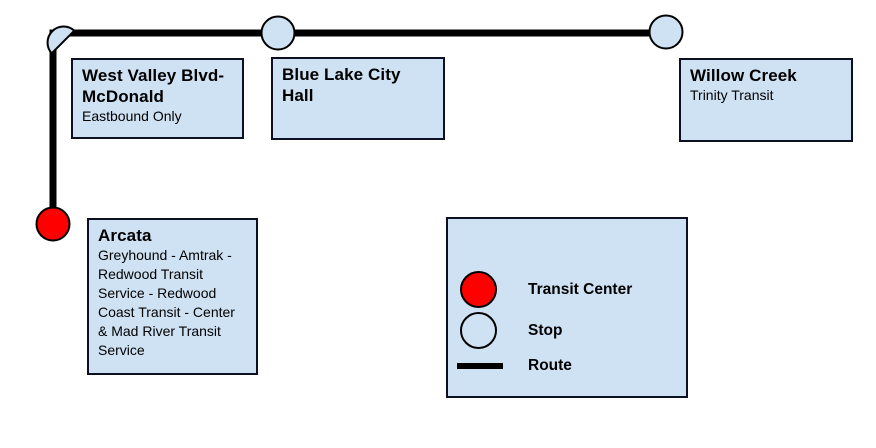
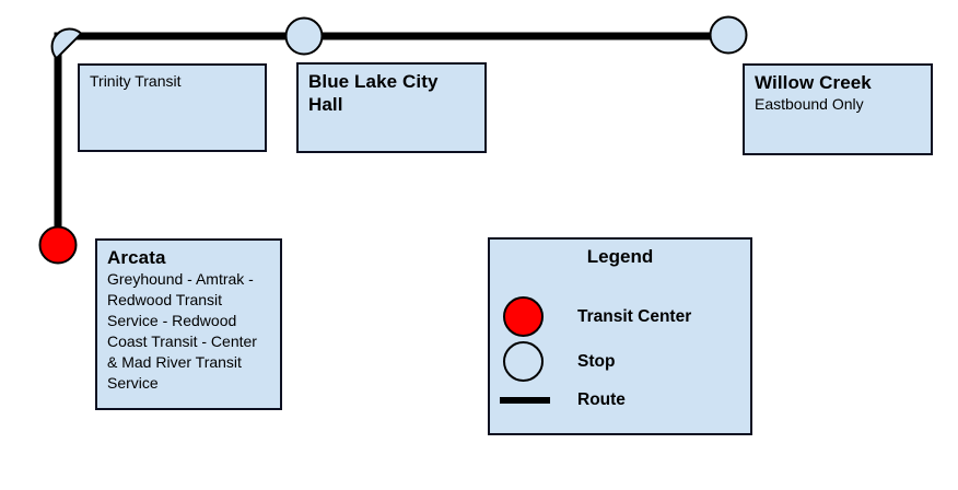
- West Valley Blvd-McDonald
- Eastbound Only
+ Trinity Transit
  Blue Lake City Hall
  Willow Creek
- Trinity Transit
+ Eastbound Only
  Arcata
  Greyhound - Amtrak - Redwood Transit Service - Redwood Coast Transit - Center & Mad River Transit Service
+ Legend
  Transit Center
  Stop
  Route
